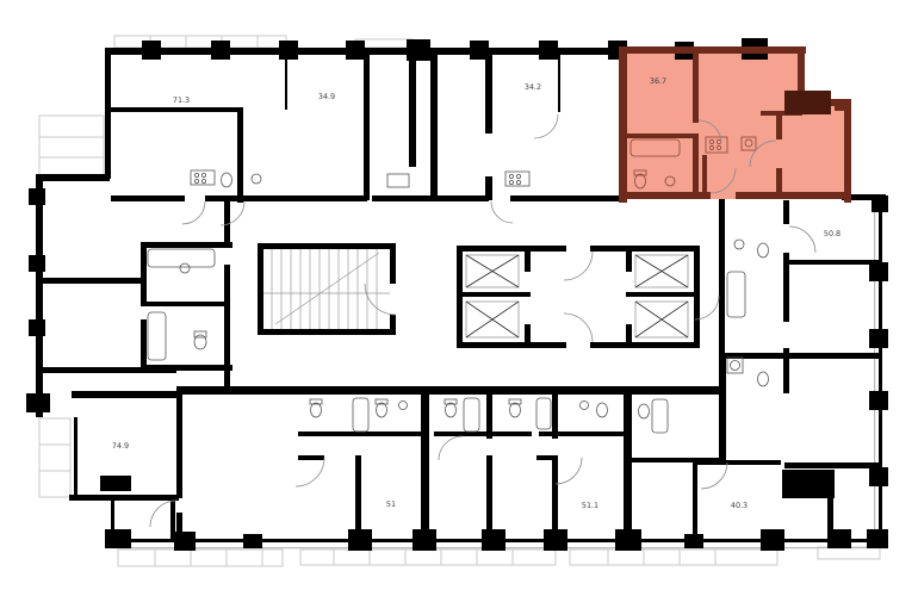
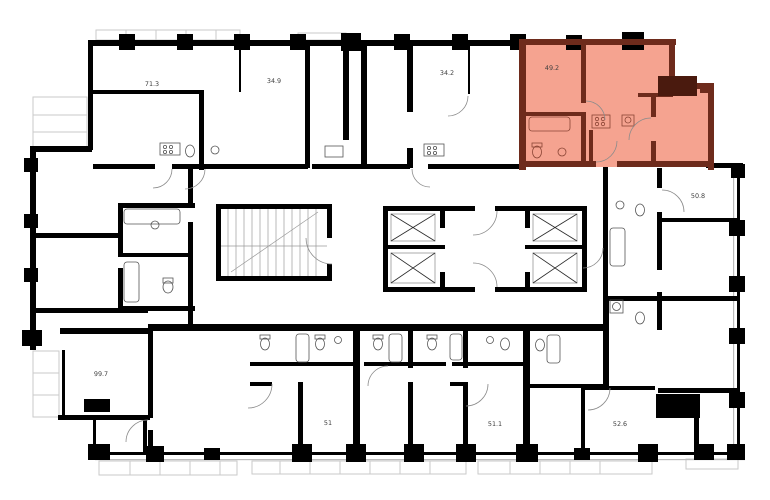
  71.3
  34.9
  34.2
- 36.7
+ 49.2
  50.8
- 74.9
+ 99.7
  51
  51.1
- 40.3
+ 52.6
